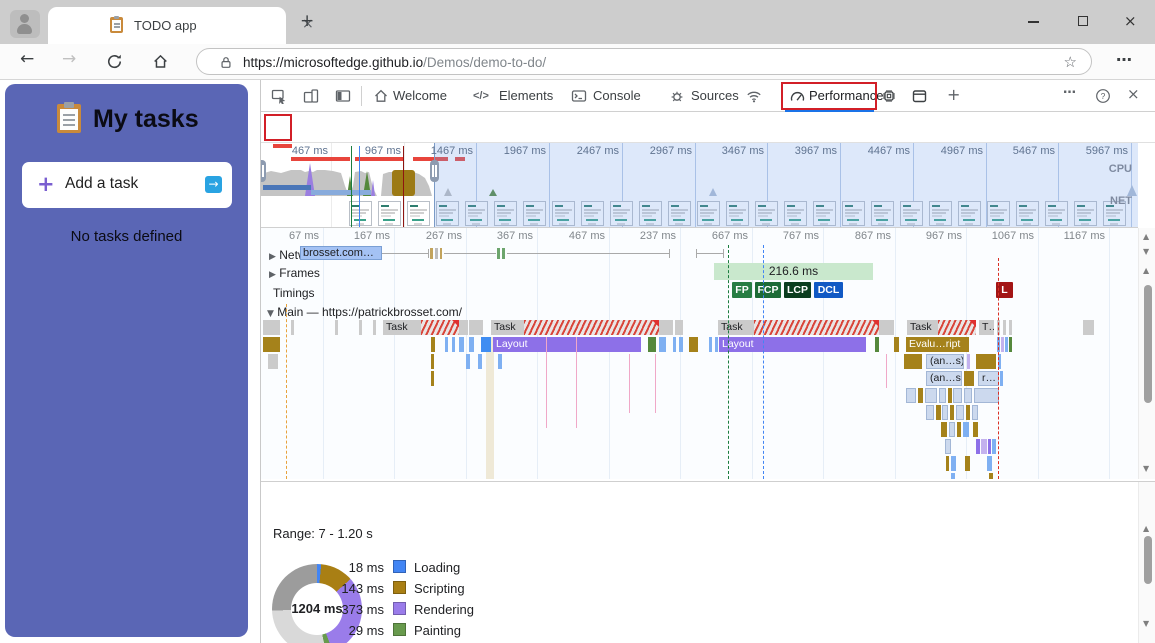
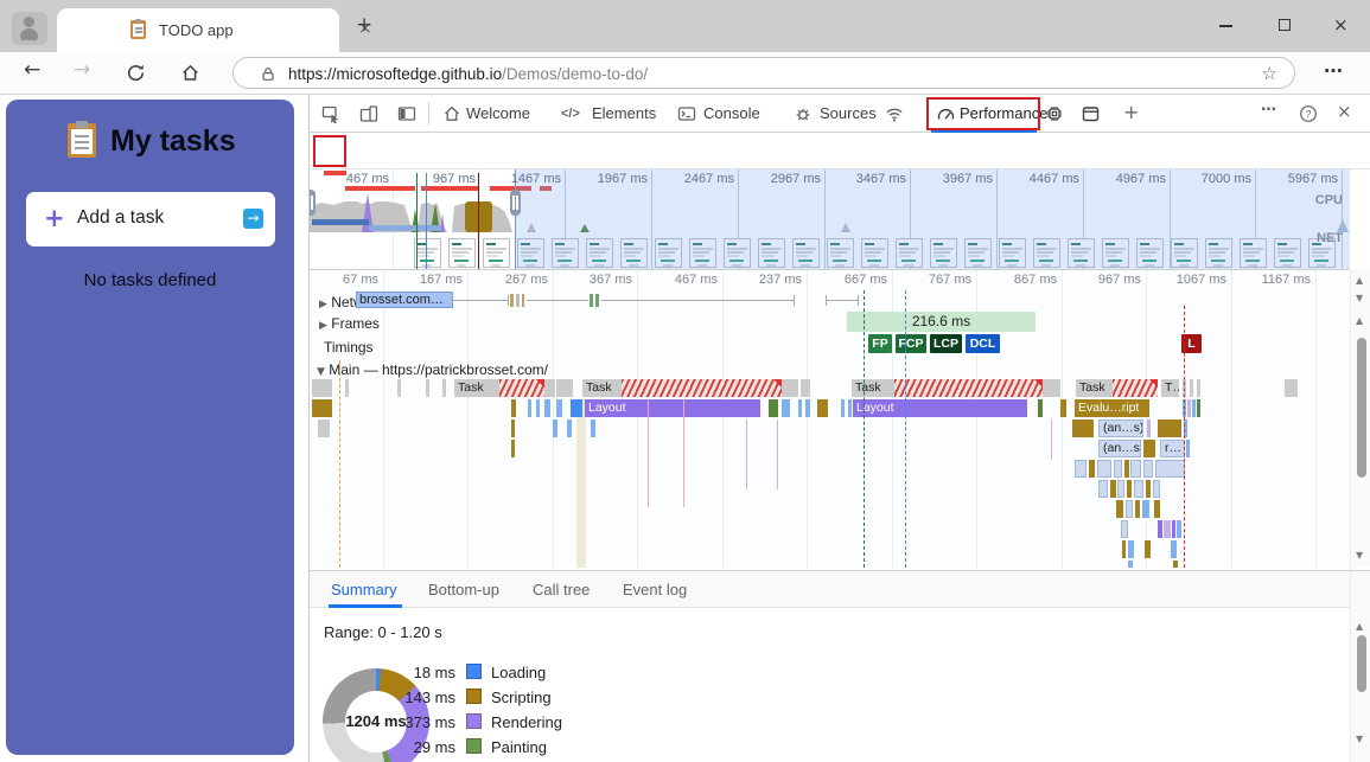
  TODO app
  ×
  +
  ×
  ←
  →
  https://microsoftedge.github.io/Demos/demo-to-do/
  ☆
  …
  My tasks
  +
  Add a task
  →
  No tasks defined
  Welcome
  </>
  Elements
  Console
  Sources
  Performance
  +
  …
  ?
  ×
  467 ms
  967 ms
  1467 ms
  1967 ms
  2467 ms
  2967 ms
  3467 ms
  3967 ms
  4467 ms
  4967 ms
- 5467 ms
+ 7000 ms
  5967 ms
  CPU
  NET
  67 ms
  167 ms
  267 ms
  367 ms
  467 ms
  237 ms
  667 ms
  767 ms
  867 ms
  967 ms
  1067 ms
  1167 ms
  brosset.com…
  ▶ Frames
  216.6 ms
  Timings
  FP
  FCP
  LCP
  DCL
  L
  ▼ Main — https://patrickbrosset.com/
  Task
  Task
  Task
  Task
  T…
  Layout
  Layout
  Evalu…ript
  (an…s)
  (an…s
  r…
  ▲
  ▼
  ▲
  ▼
+ Summary
+ Bottom-up
+ Call tree
+ Event log
- Range: 7 - 1.20 s
+ Range: 0 - 1.20 s
  1204 ms
  18 ms
  Loading
  143 ms
  Scripting
  373 ms
  Rendering
  29 ms
  Painting
  ▲
  ▼
